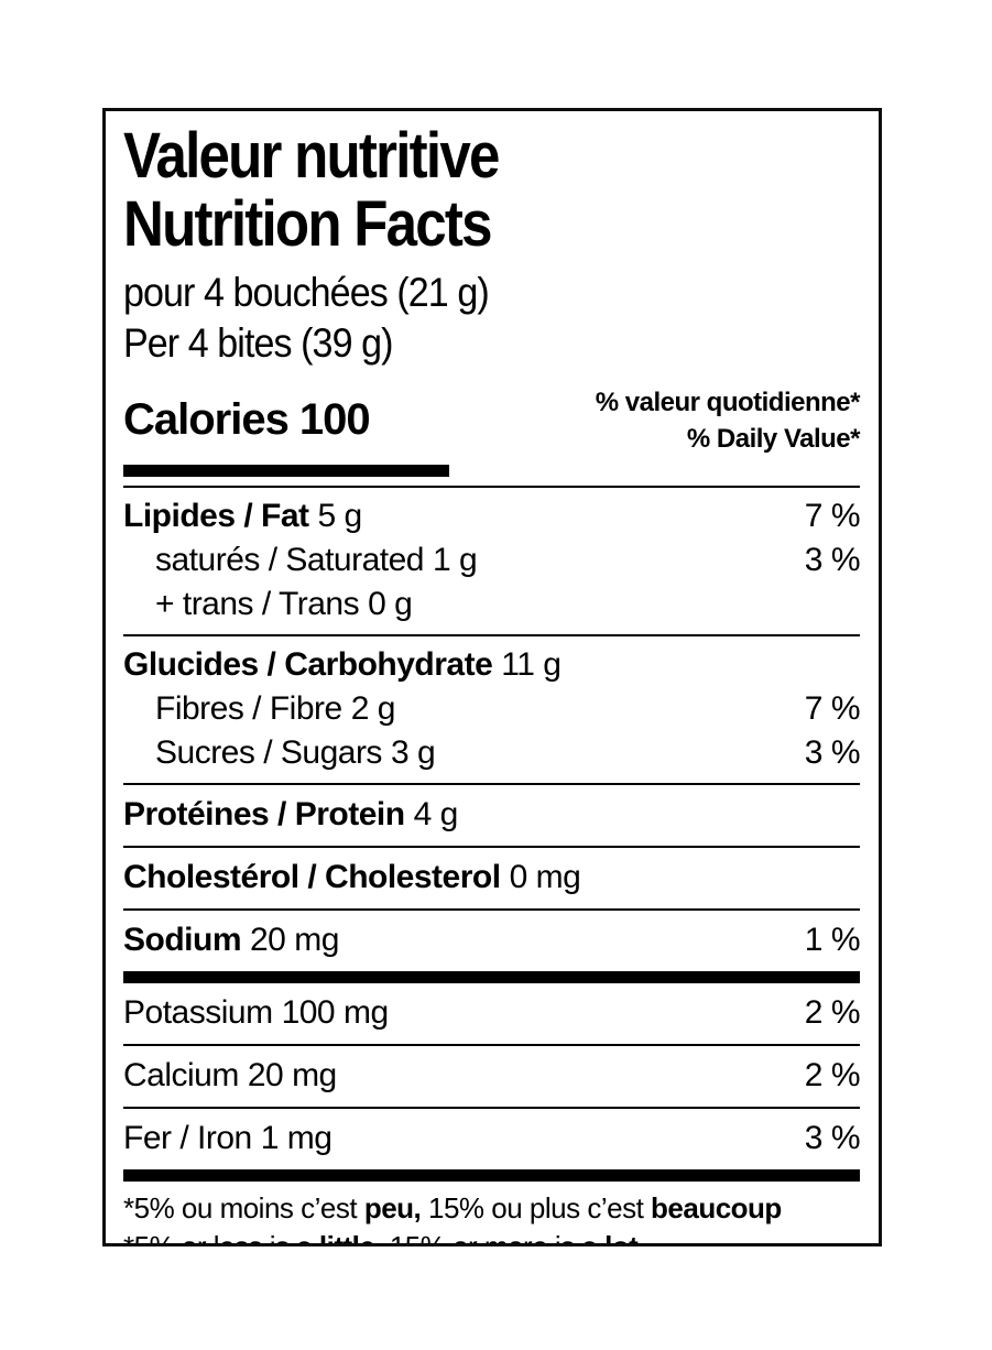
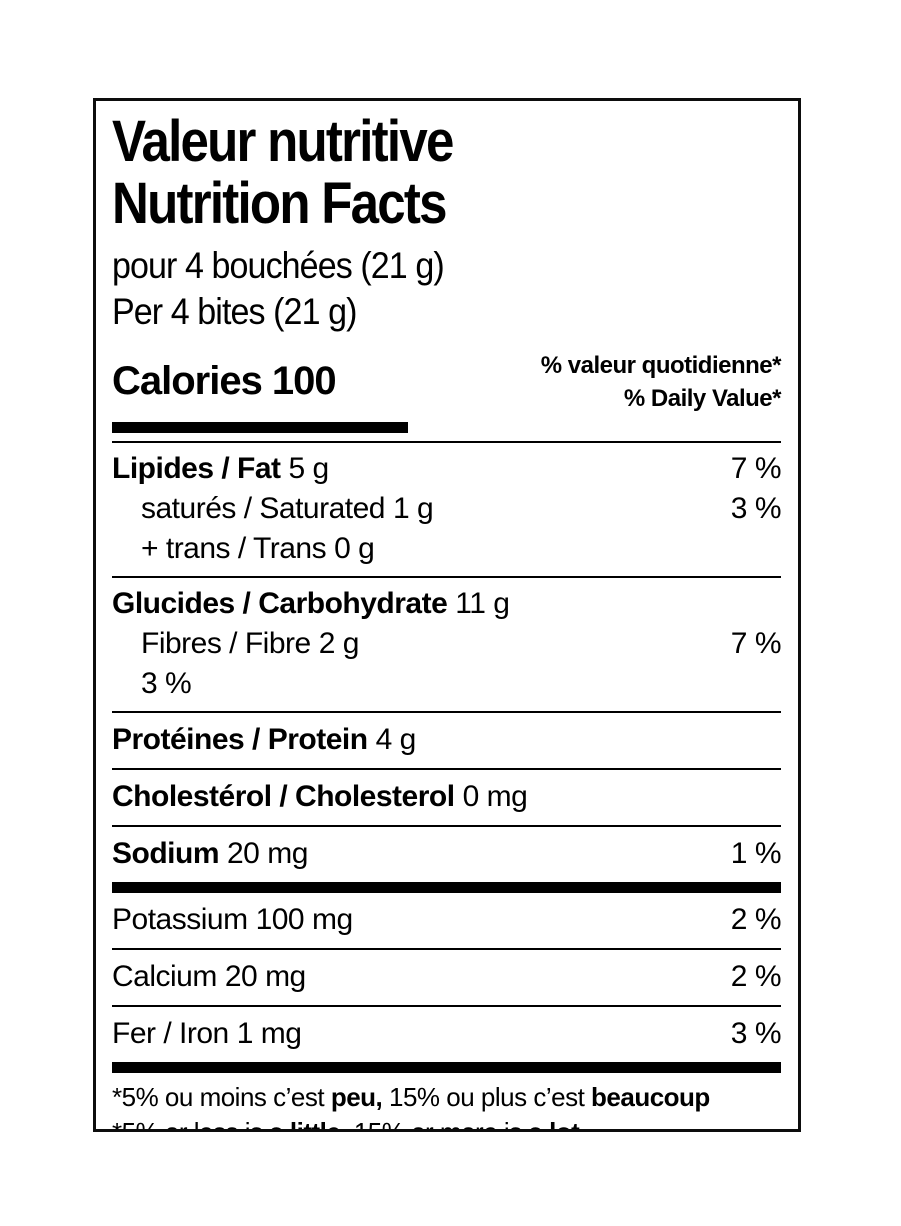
  Valeur nutritive
  Nutrition Facts
  pour 4 bouchées (21 g)
- Per 4 bites (39 g)
+ Per 4 bites (21 g)
  Calories 100
  % valeur quotidienne*
  % Daily Value*
  Lipides / Fat 5 g
  7 %
  saturés / Saturated 1 g
  3 %
  + trans / Trans 0 g
  Glucides / Carbohydrate 11 g
  Fibres / Fibre 2 g
  7 %
- Sucres / Sugars 3 g
  3 %
  Protéines / Protein 4 g
  Cholestérol / Cholesterol 0 mg
  Sodium 20 mg
  1 %
  Potassium 100 mg
  2 %
  Calcium 20 mg
  2 %
  Fer / Iron 1 mg
  3 %
  *5% ou moins c’est peu, 15% ou plus c’est beaucoup
